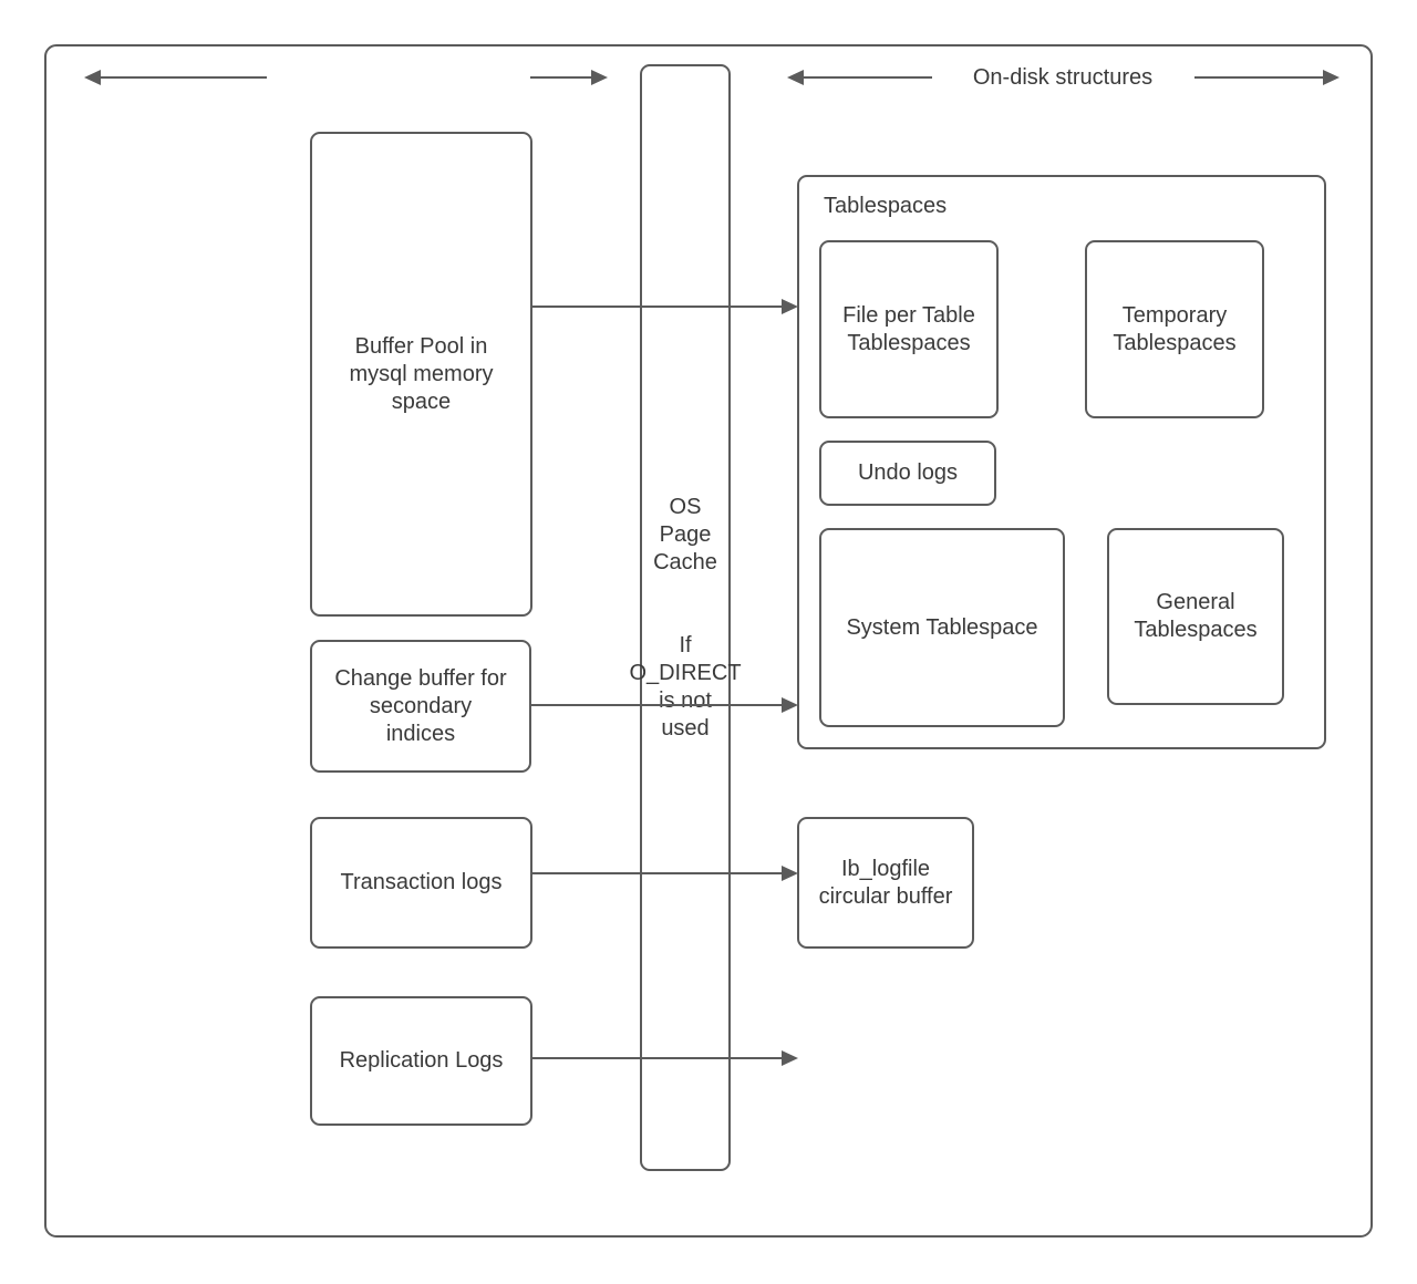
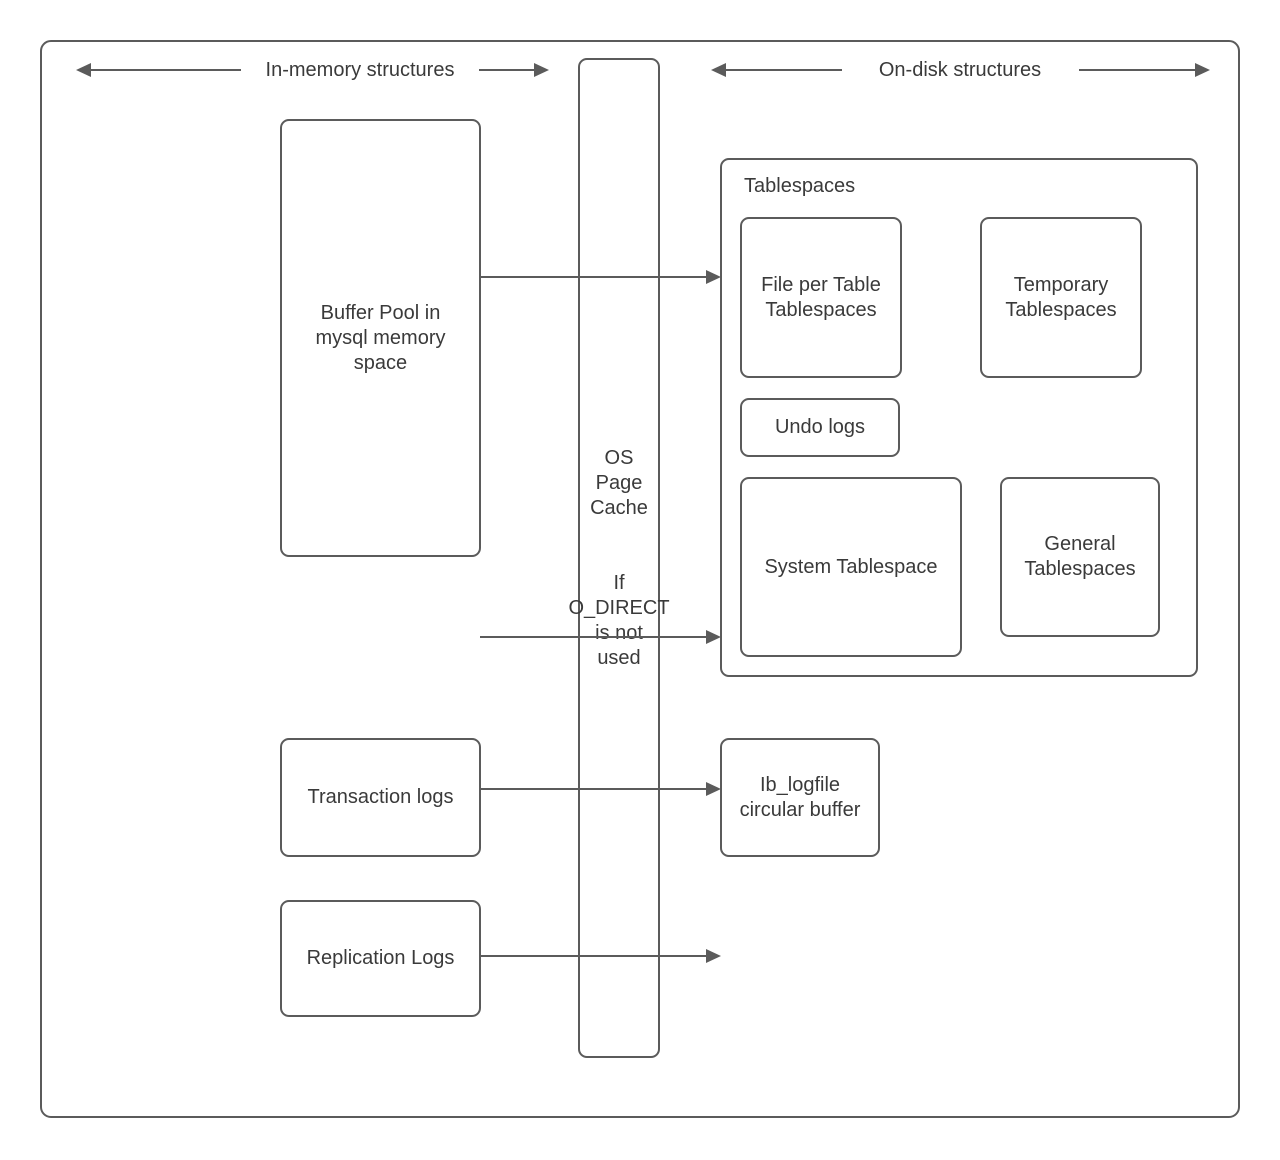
+ In-memory structures
  On-disk structures
  Buffer Pool in
  mysql memory
  space
- Change buffer for
- secondary
- indices
  Transaction logs
  Replication Logs
  OS
  Page
  Cache
  If
  O_DIRECT
  is not
  used
  Tablespaces
  File per Table
  Tablespaces
  Temporary
  Tablespaces
  Undo logs
  System Tablespace
  General
  Tablespaces
  Ib_logfile
  circular buffer
